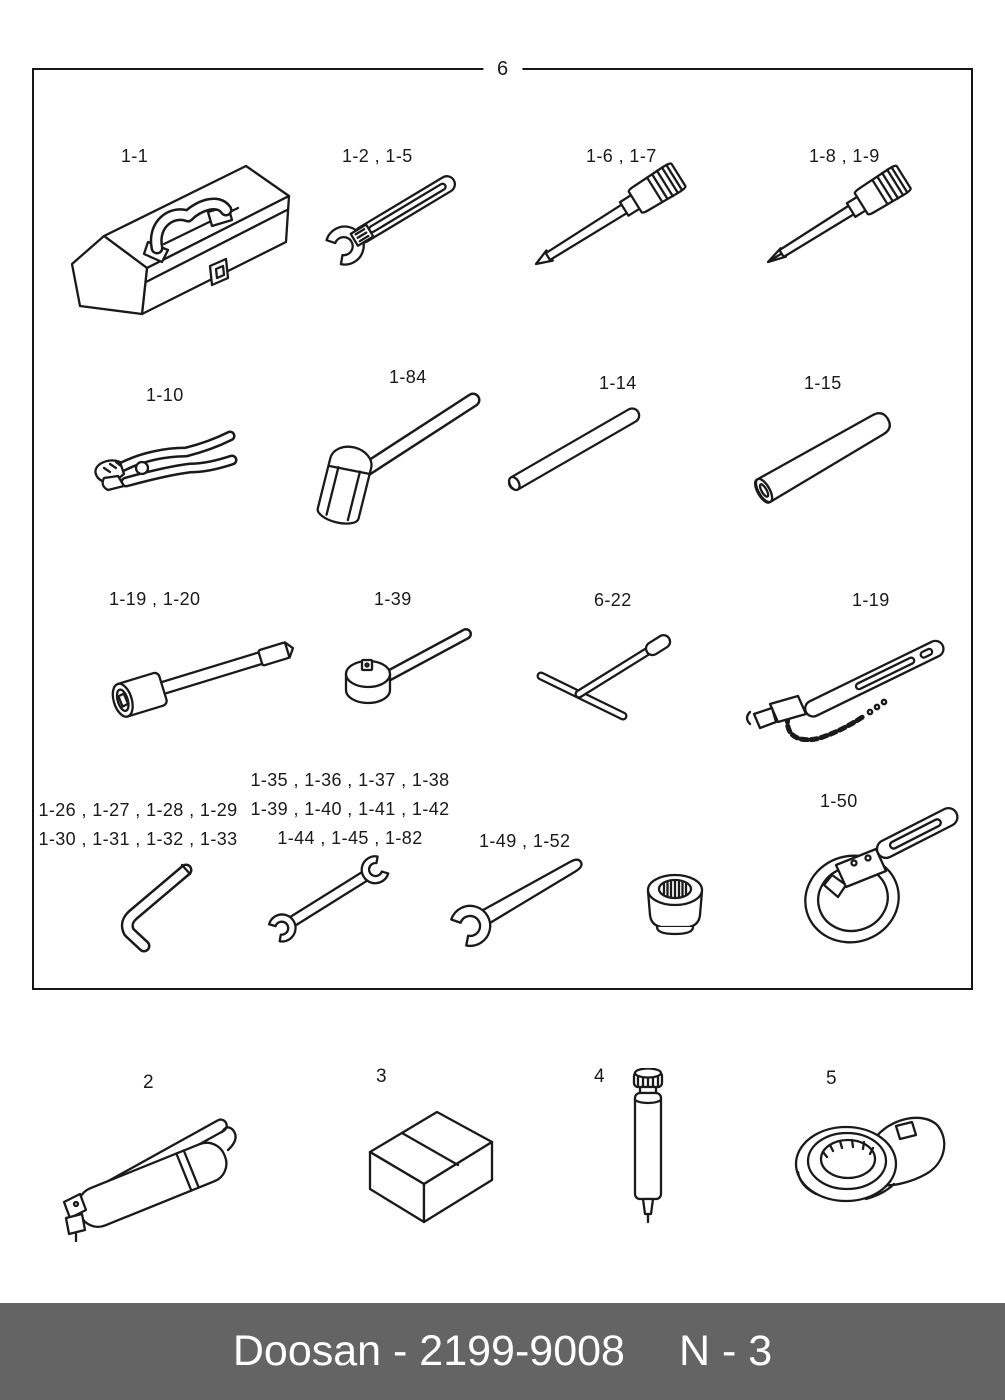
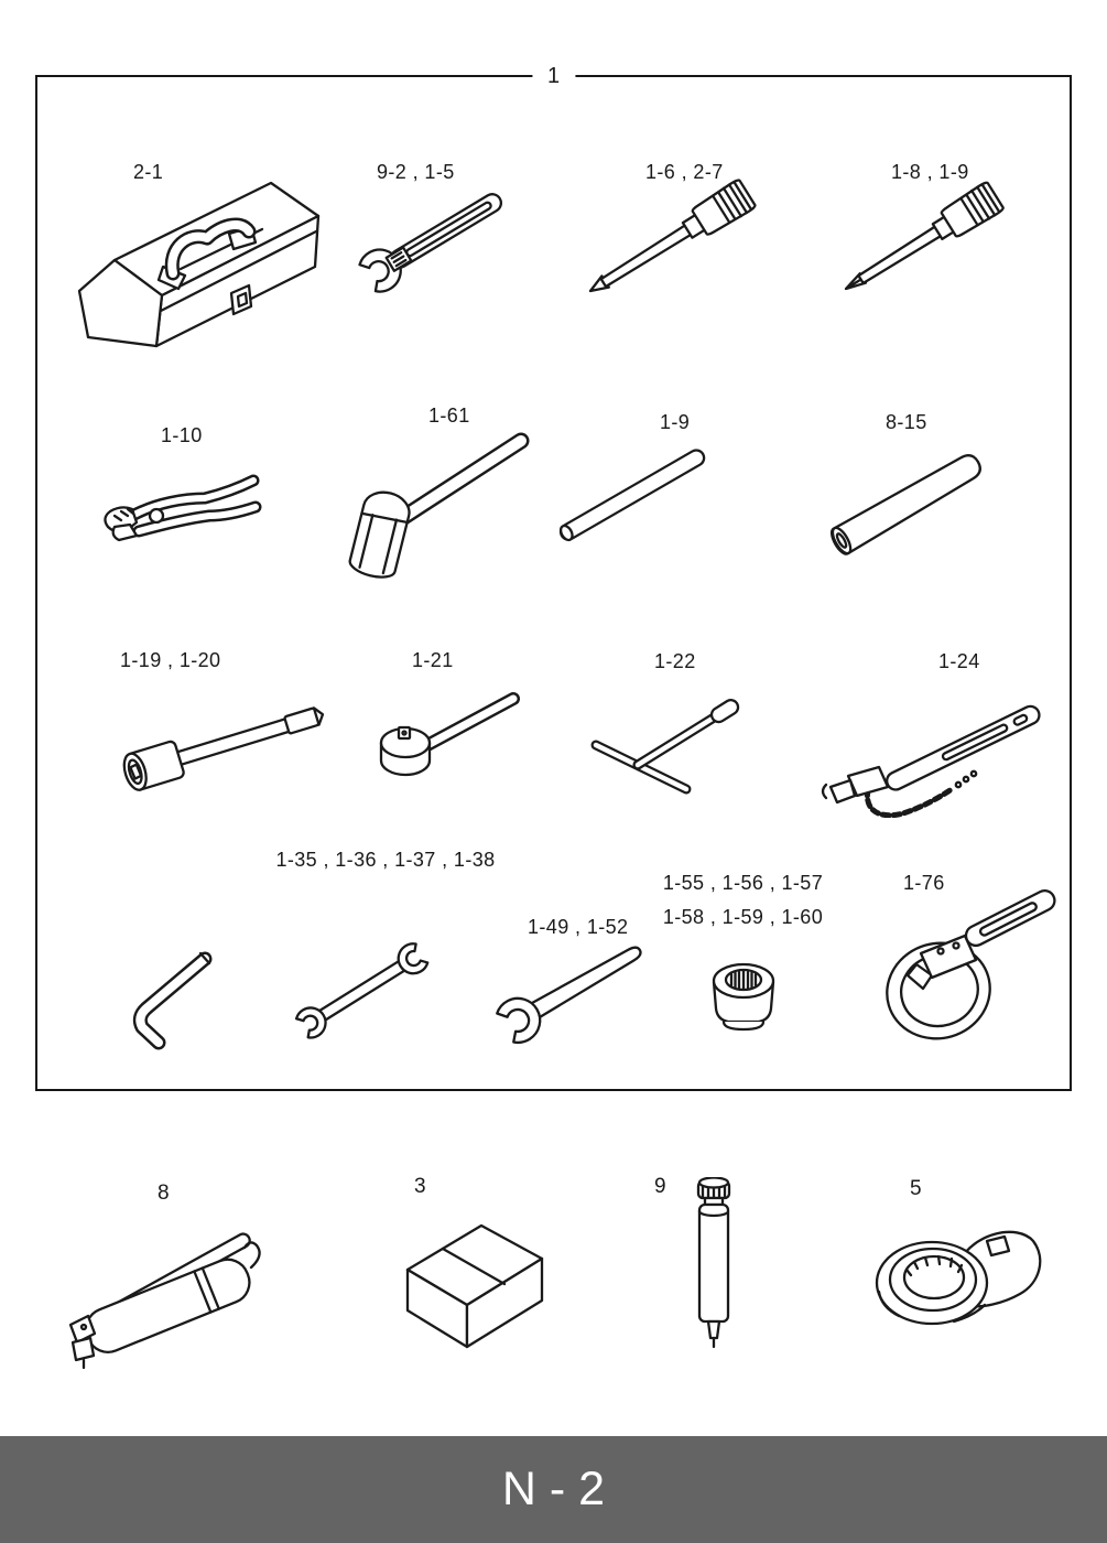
- 6
+ 1
- 1-1
+ 2-1
- 1-2 , 1-5
+ 9-2 , 1-5
- 1-6 , 1-7
+ 1-6 , 2-7
  1-8 , 1-9
  1-10
- 1-84
+ 1-61
- 1-14
+ 1-9
- 1-15
+ 8-15
  1-19 , 1-20
- 1-39
+ 1-21
- 6-22
+ 1-22
- 1-19
+ 1-24
- 1-26 , 1-27 , 1-28 , 1-29
- 1-30 , 1-31 , 1-32 , 1-33
  1-35 , 1-36 , 1-37 , 1-38
- 1-39 , 1-40 , 1-41 , 1-42
- 1-44 , 1-45 , 1-82
  1-49 , 1-52
+ 1-55 , 1-56 , 1-57
+ 1-58 , 1-59 , 1-60
- 1-50
+ 1-76
- 2
+ 8
  3
- 4
+ 9
  5
- Doosan - 2199-9008
- N - 3
+ N - 2
